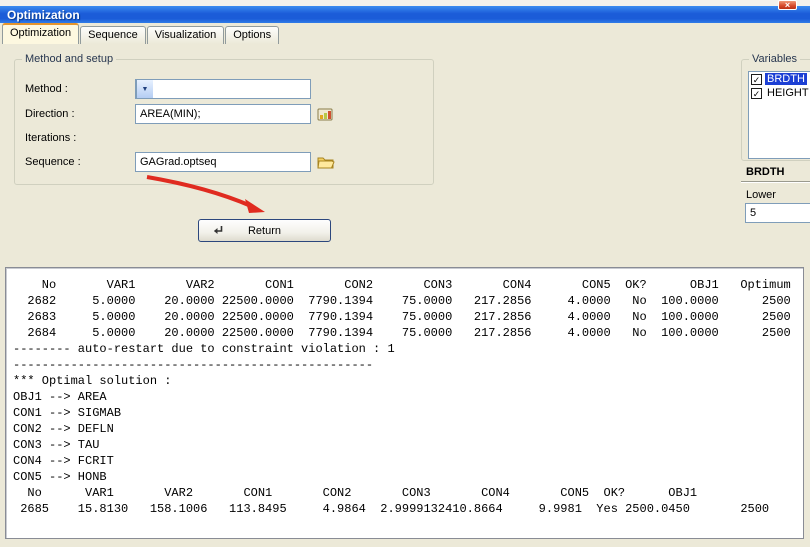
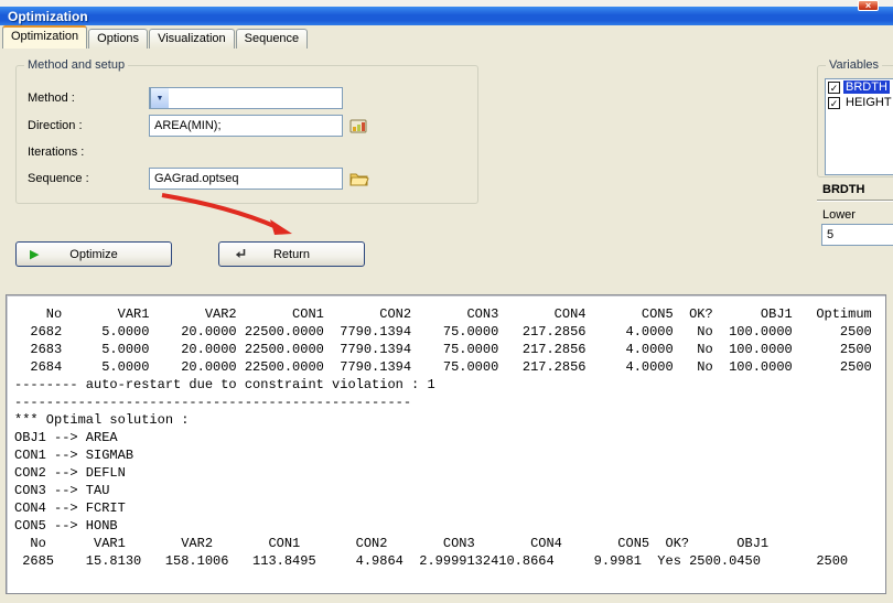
  ×
  Optimization
  Optimization
- Sequence
+ Options
  Visualization
- Options
+ Sequence
  Method and setup
  Method :
  Direction :
  AREA(MIN);
  Iterations :
  Sequence :
  GAGrad.optseq
+ ▶
+ Optimize
  Return
  Variables
  ✓
  BRDTH
  ✓
  HEIGHT
  BRDTH
  Lower
  5
  No VAR1 VAR2 CON1 CON2 CON3 CON4 CON5 OK? OBJ1 Optimum
  2682 5.0000 20.0000 22500.0000 7790.1394 75.0000 217.2856 4.0000 No 100.0000 2500
  2683 5.0000 20.0000 22500.0000 7790.1394 75.0000 217.2856 4.0000 No 100.0000 2500
  2684 5.0000 20.0000 22500.0000 7790.1394 75.0000 217.2856 4.0000 No 100.0000 2500
  -------- auto-restart due to constraint violation : 1
  --------------------------------------------------
  *** Optimal solution :
  OBJ1 --> AREA
  CON1 --> SIGMAB
  CON2 --> DEFLN
  CON3 --> TAU
  CON4 --> FCRIT
  CON5 --> HONB
  No VAR1 VAR2 CON1 CON2 CON3 CON4 CON5 OK? OBJ1
  2685 15.8130 158.1006 113.8495 4.9864 2.9999132410.8664 9.9981 Yes 2500.0450 2500
